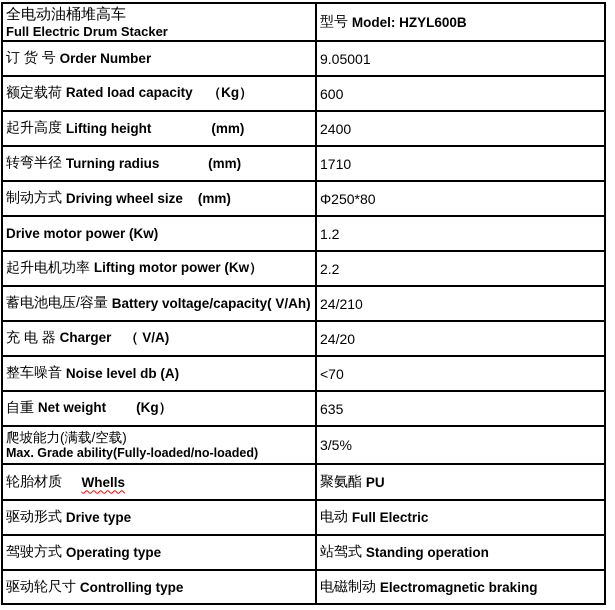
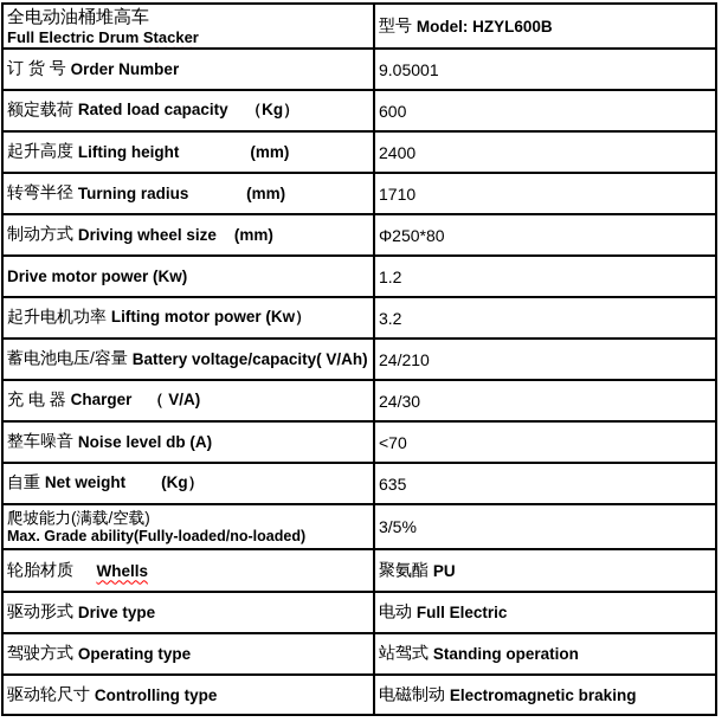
  全电动油桶堆高车
  Full Electric Drum Stacker
  型号
  Model: HZYL600B
  订 货 号
  Order Number
  9.05001
  额定载荷
  Rated load capacity （Kg）
  600
  起升高度
  Lifting height (mm)
  2400
  转弯半径
  Turning radius (mm)
  1710
  制动方式
  Driving wheel size (mm)
  Φ250*80
  Drive motor power (Kw)
  1.2
  起升电机功率
  Lifting motor power (Kw）
- 2.2
+ 3.2
  蓄电池电压/容量
  Battery voltage/capacity( V/Ah)
  24/210
  充 电 器
  Charger （ V/A)
- 24/20
+ 24/30
  整车噪音
  Noise level db (A)
  <70
  自重
  Net weight (Kg）
  635
  爬坡能力(满载/空载)
  Max. Grade ability(Fully-loaded/no-loaded)
  3/5%
  轮胎材质
  Whells
  聚氨酯
  PU
  驱动形式
  Drive type
  电动
  Full Electric
  驾驶方式
  Operating type
  站驾式
  Standing operation
  驱动轮尺寸
  Controlling type
  电磁制动
  Electromagnetic braking
